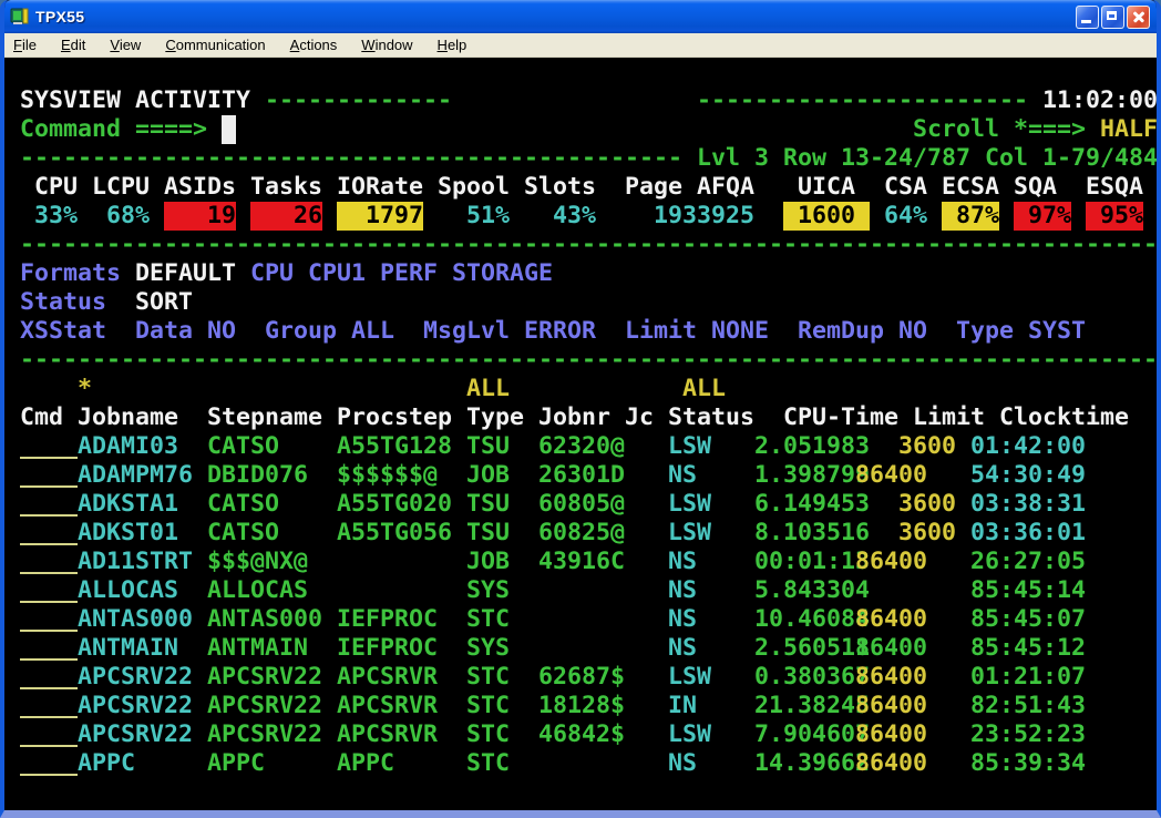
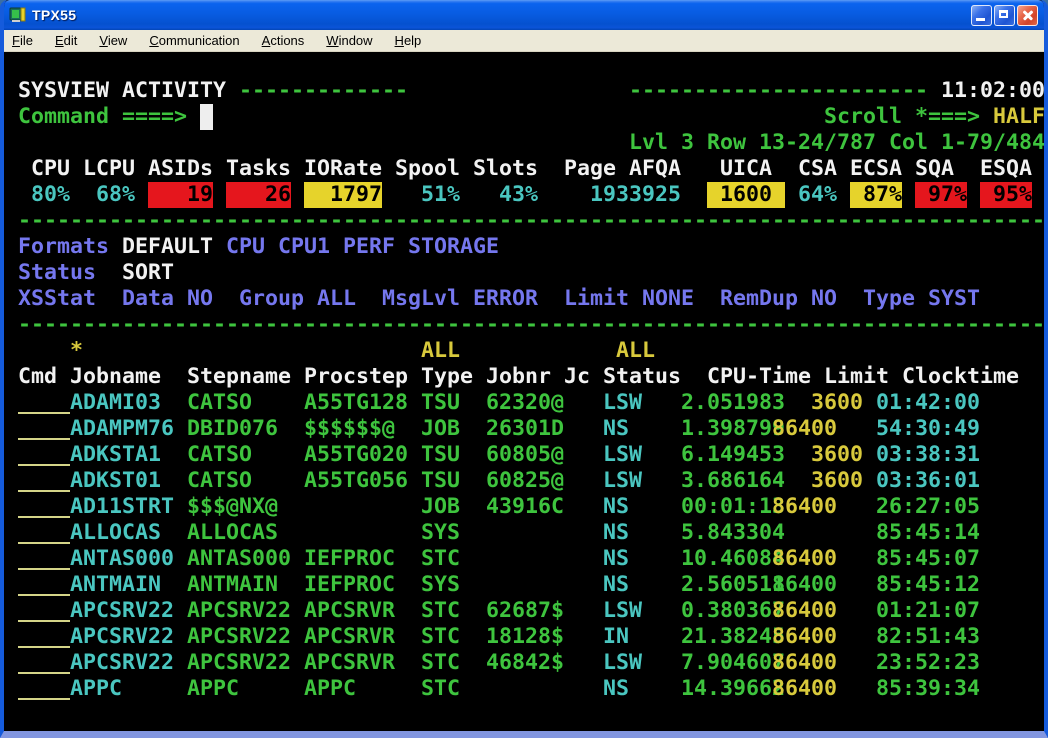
  TPX55
  File
  Edit
  View
  Communication
  Actions
  Window
  Help
  SYSVIEW ACTIVITY
  -------------
  -----------------------
  11:02:00
  Command ====>
  Scroll *===>
  HALF
- ----------------------------------------------
  Lvl 3 Row 13-24/787 Col 1-79/484
  CPU
  LCPU
  ASIDs
  Tasks
  IORate
  Spool
  Slots
  Page
  AFQA
  UICA
  CSA
  ECSA
  SQA
  ESQA
- 33%
+ 80%
  68%
  19
  26
  1797
  51%
  43%
  19
  33925
  1600
  64%
  87%
  97%
  95%
  -------------------------------------------------------------------------------
  Formats
  DEFAULT
  CPU
  CPU1
  PERF
  STORAGE
  Status
  SORT
  XSStat
  Data
  NO
  Group
  ALL
  MsgLvl
  ERROR
  Limit
  NONE
  RemDup
  NO
  Type
  SYST
  -------------------------------------------------------------------------------
  *
  ALL
  ALL
  Cmd
  Jobname
  Stepname
  Procstep
  Type
  Jobnr
  Jc
  Status
  CPU-Time
  Limit
  Clocktime
  ____
  ADAMI03
  CATSO
  A55TG128
  TSU
  62320
  @
  LSW
  2.051983
  3600
  01:42:00
  ____
  ADAMPM76
  DBID076
  $$$$$$@
  JOB
  26301
  D
  NS
  1.398799
  86400
  54:30:49
  ____
  ADKSTA1
  CATSO
  A55TG020
  TSU
  60805
  @
  LSW
  6.149453
  3600
  03:38:31
  ____
  ADKST01
  CATSO
  A55TG056
  TSU
  60825
  @
  LSW
- 8.103516
+ 3.686164
  3600
  03:36:01
  ____
  AD11STRT
  $$$@NX@
  JOB
  43916
  C
  NS
  00:01:13
  86400
  26:27:05
  ____
  ALLOCAS
  ALLOCAS
  SYS
  NS
  5.843304
  85:45:14
  ____
  ANTAS000
  ANTAS000
  IEFPROC
  STC
  NS
  10.46084
  86400
  85:45:07
  ____
  ANTMAIN
  ANTMAIN
  IEFPROC
  SYS
  NS
  2.560511
  86400
  85:45:12
  ____
  APCSRV22
  APCSRV22
  APCSRVR
  STC
  62687
  $
  LSW
  0.380367
  86400
  01:21:07
  ____
  APCSRV22
  APCSRV22
  APCSRVR
  STC
  18128
  $
  IN
  21.38245
  86400
  82:51:43
  ____
  APCSRV22
  APCSRV22
  APCSRVR
  STC
  46842
  $
  LSW
  7.904607
  86400
  23:52:23
  ____
  APPC
  APPC
  APPC
  STC
  NS
  14.39662
  86400
  85:39:34
